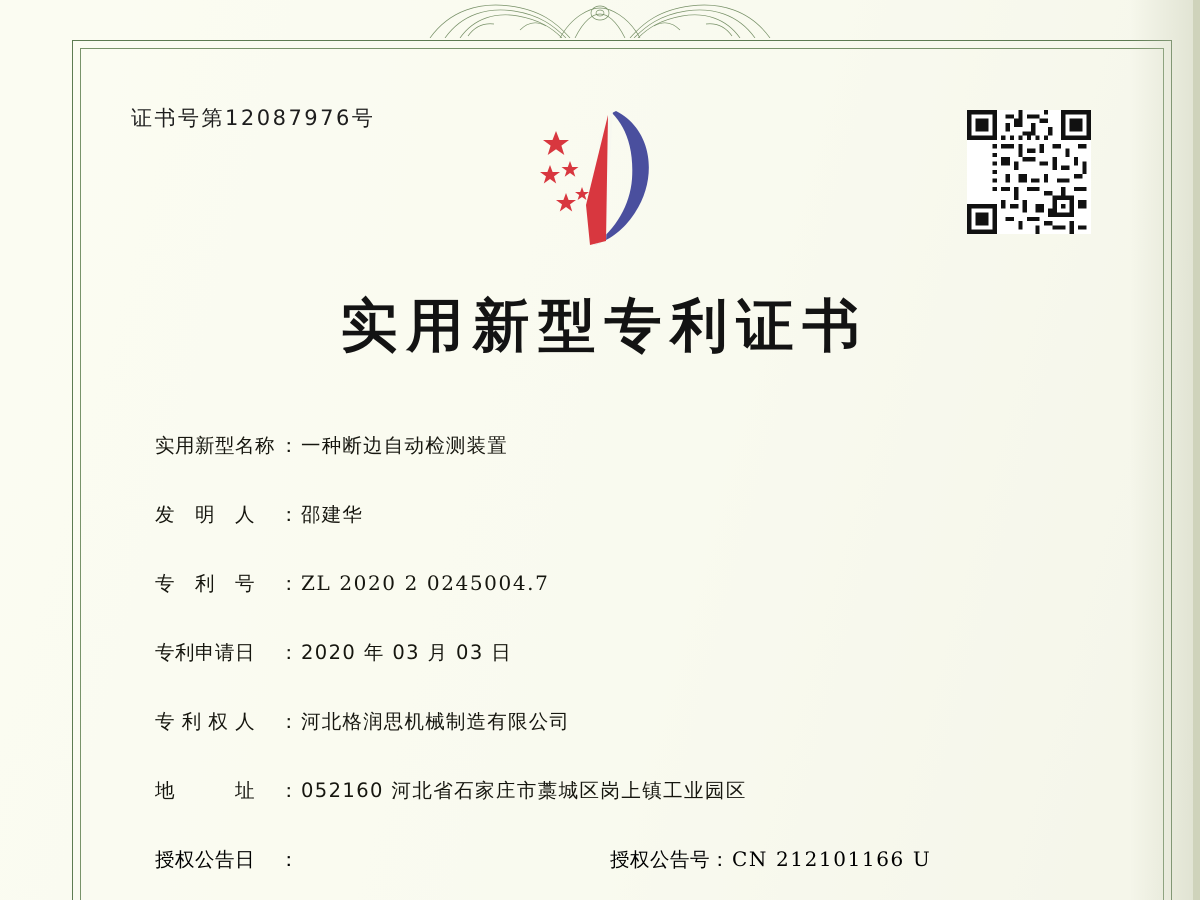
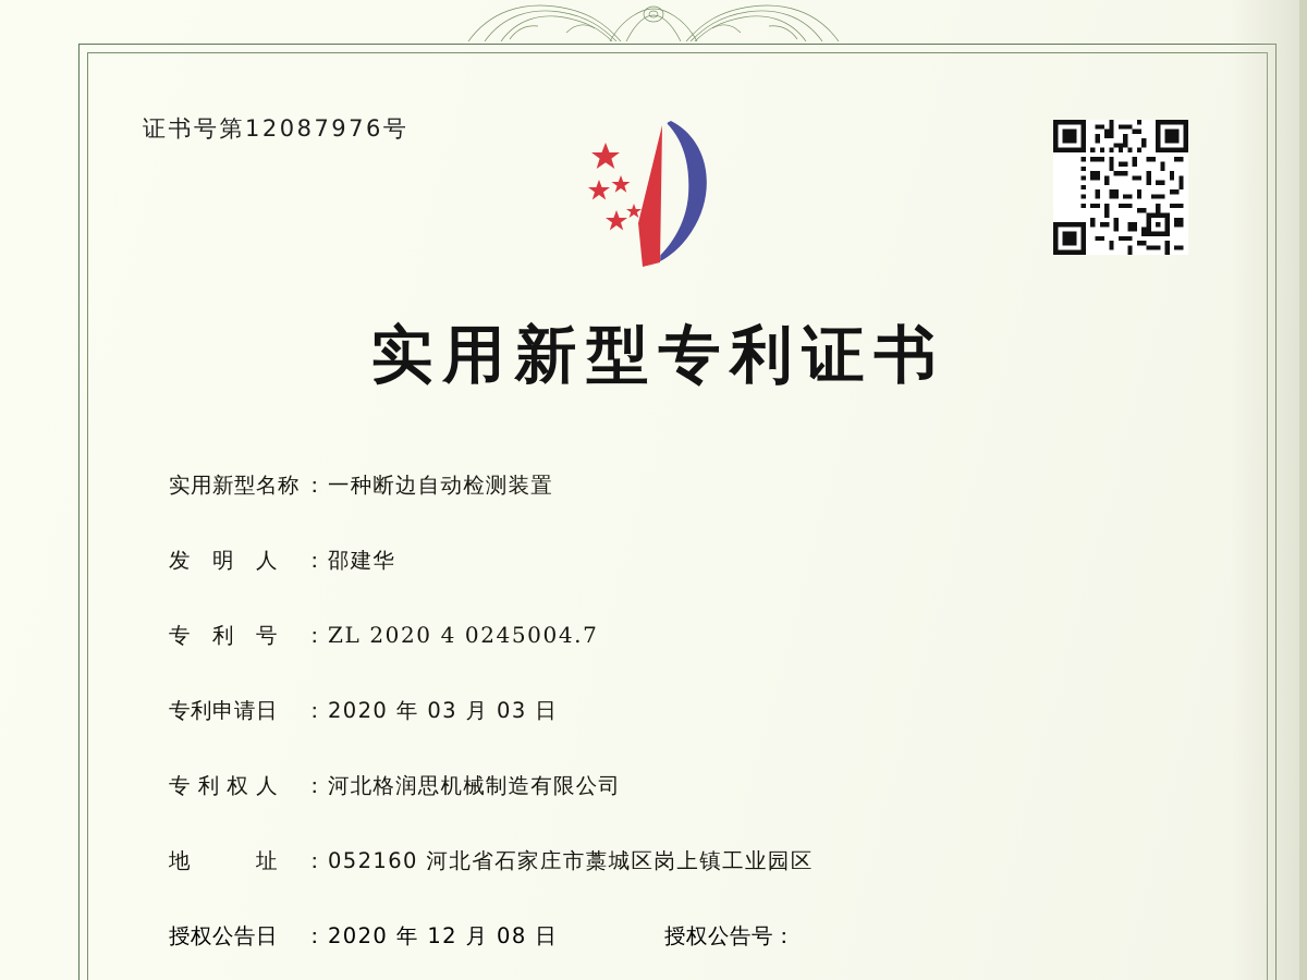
  证书号第12087976号
  实用新型专利证书
  实用新型名称
  ：
  一种断边自动检测装置
  发 明 人
  ：
  邵建华
  专 利 号
  ：
- ZL 2020 2 0245004.7
+ ZL 2020 4 0245004.7
  专利申请日
  ：
  2020 年 03 月 03 日
  专 利 权 人
  ：
  河北格润思机械制造有限公司
  地 址
  ：
  052160 河北省石家庄市藁城区岗上镇工业园区
  授权公告日
  ：
+ 2020 年 12 月 08 日
  授权公告号
  ：
- CN 212101166 U
